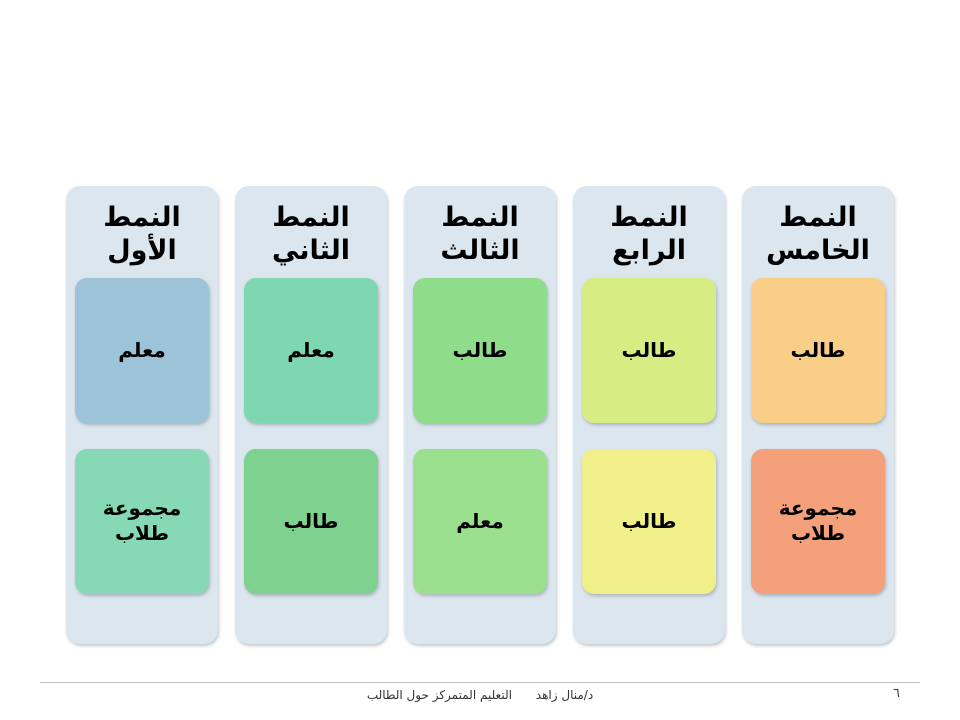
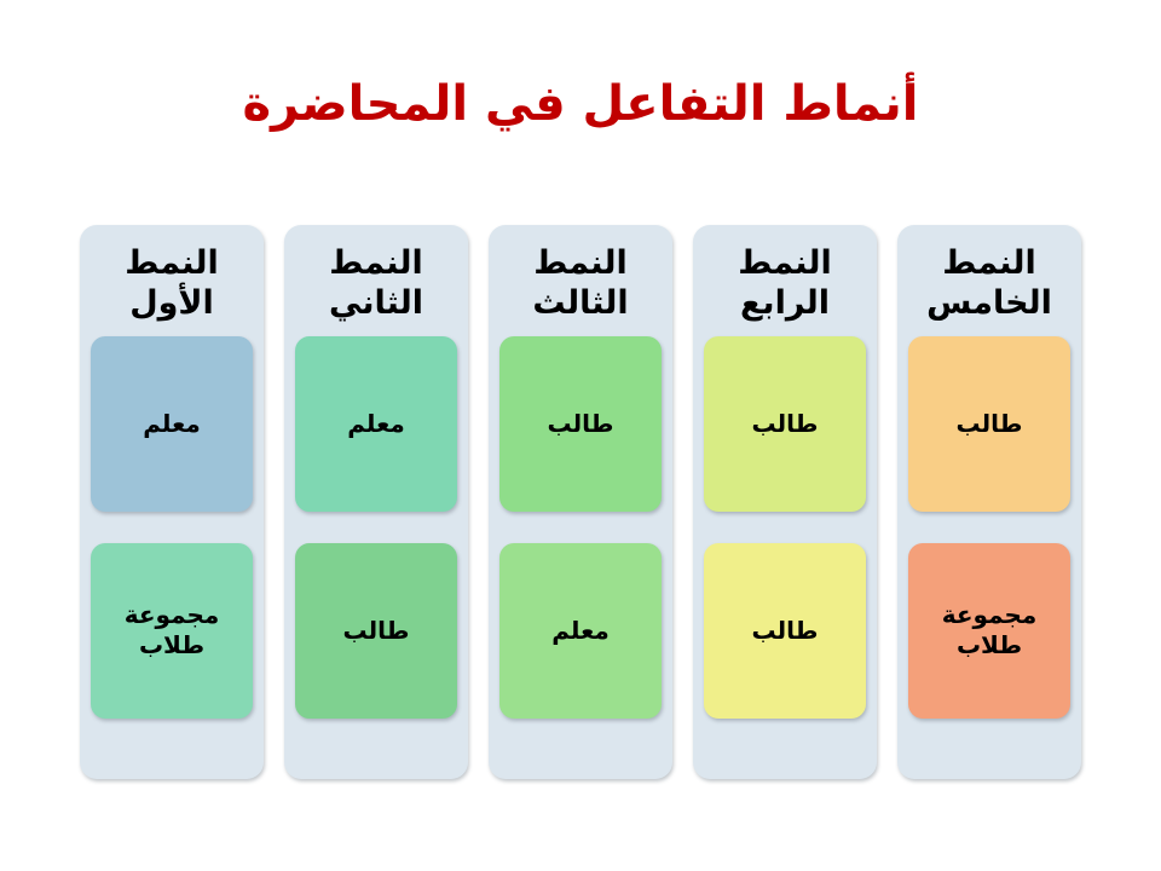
+ أنماط التفاعل في المحاضرة
  النمط
  الأول
  معلم
  مجموعة
  طلاب
  النمط
  الثاني
  معلم
  طالب
  النمط
  الثالث
  طالب
  معلم
  النمط
  الرابع
  طالب
  طالب
  النمط
  الخامس
  طالب
  مجموعة
  طلاب
- ٦
- د/منال زاهد التعليم المتمركز حول الطالب
